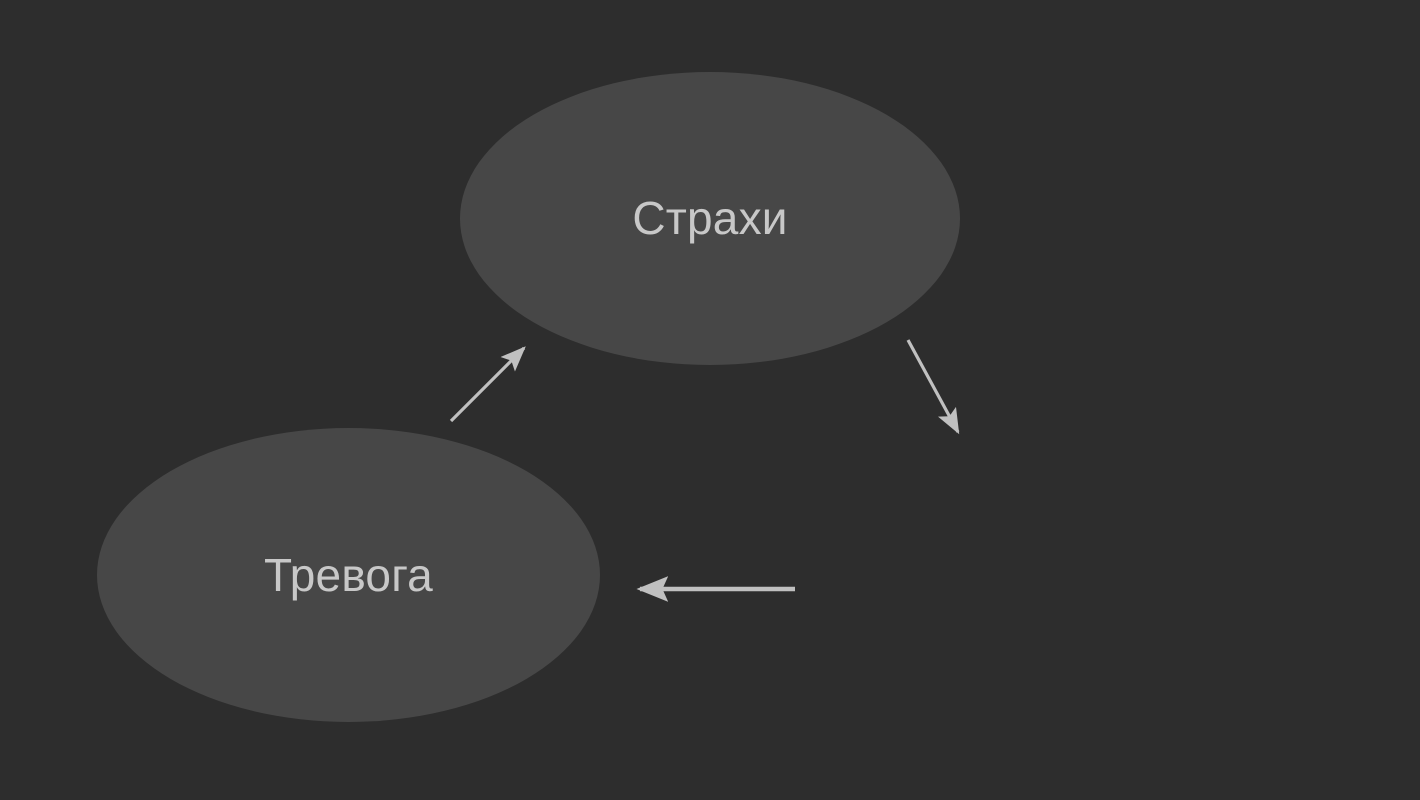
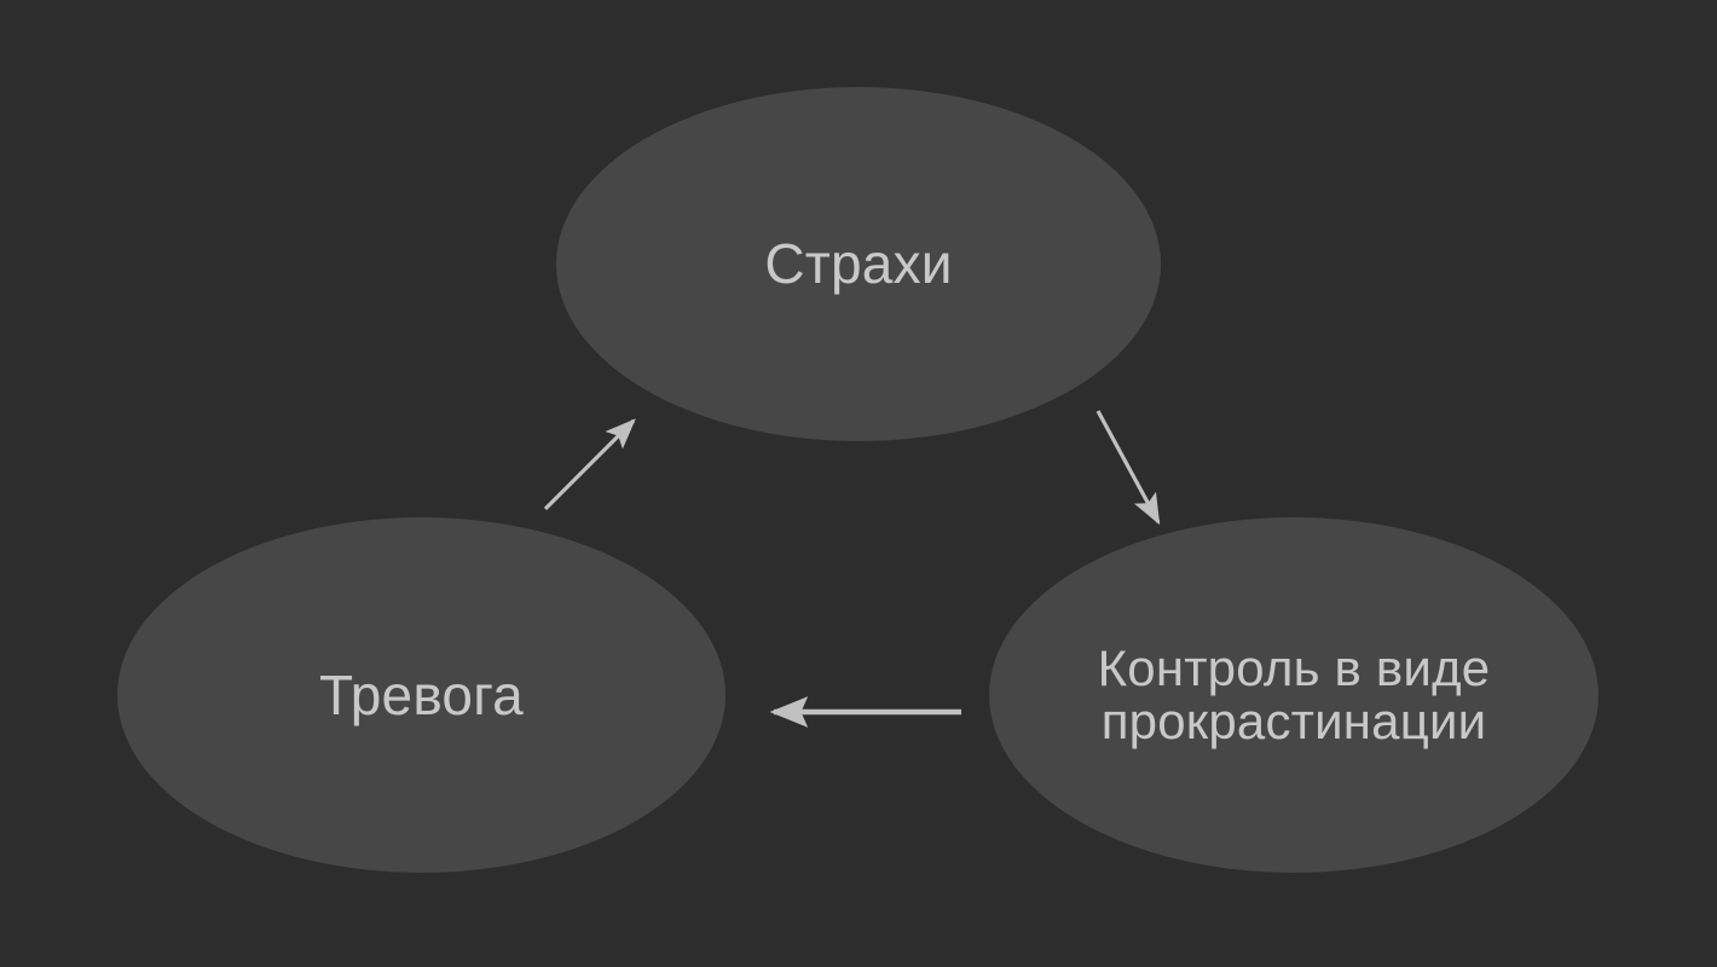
  Страхи
  Тревога
+ Контроль в виде
+ прокрастинации
